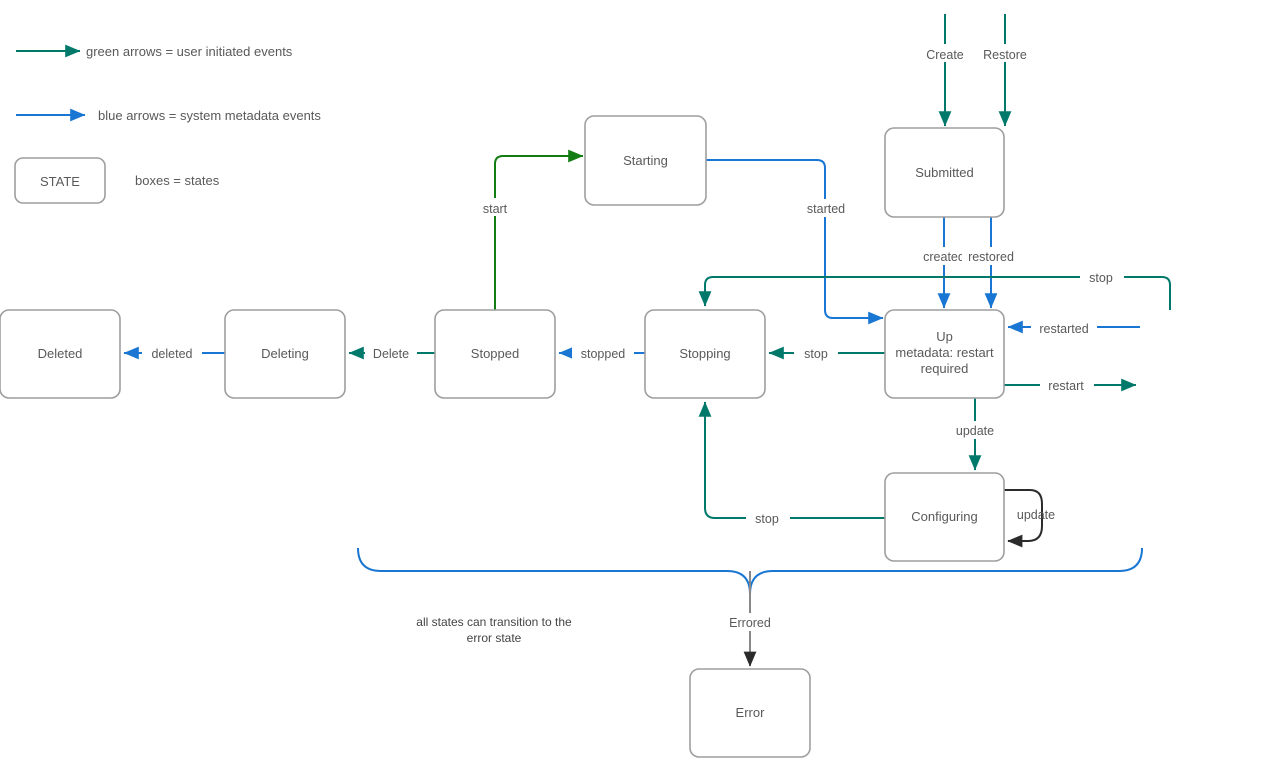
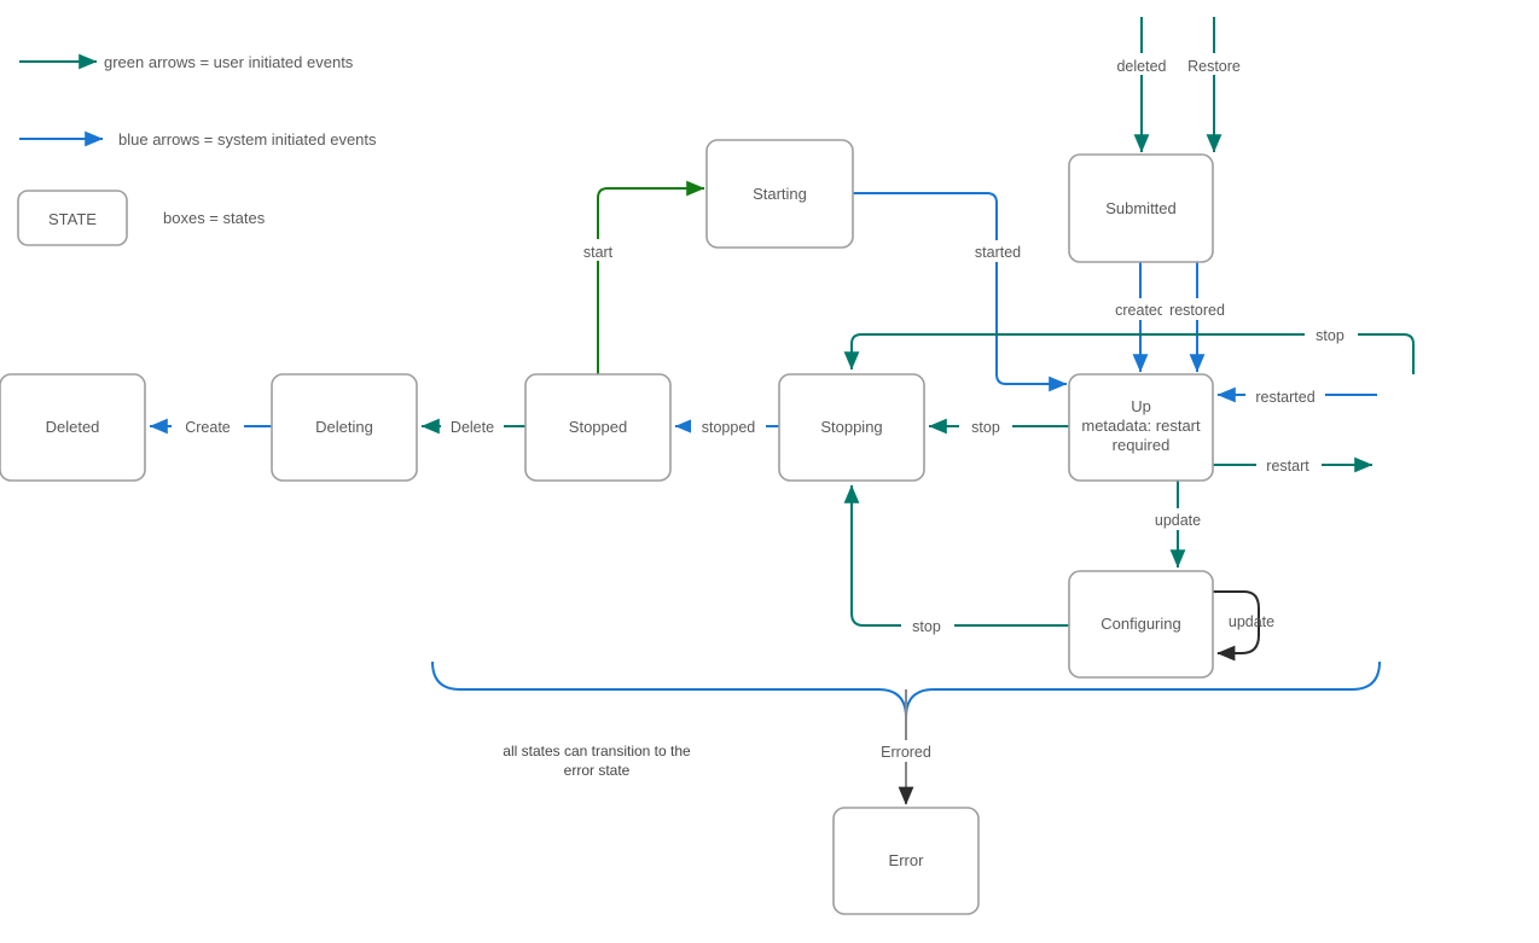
  green arrows = user initiated events
- blue arrows = system metadata events
+ blue arrows = system initiated events
  STATE
  boxes = states
- Create
+ deleted
  Restore
  created
  restored
  start
  started
  stop
  stopped
  Delete
- deleted
+ Create
  restart
  restarted
  stop
  update
  update
  stop
  Errored
  all states can transition to the
  error state
  Submitted
  Starting
  Deleted
  Deleting
  Stopped
  Stopping
  Up
  metadata: restart
  required
  Configuring
  Error
